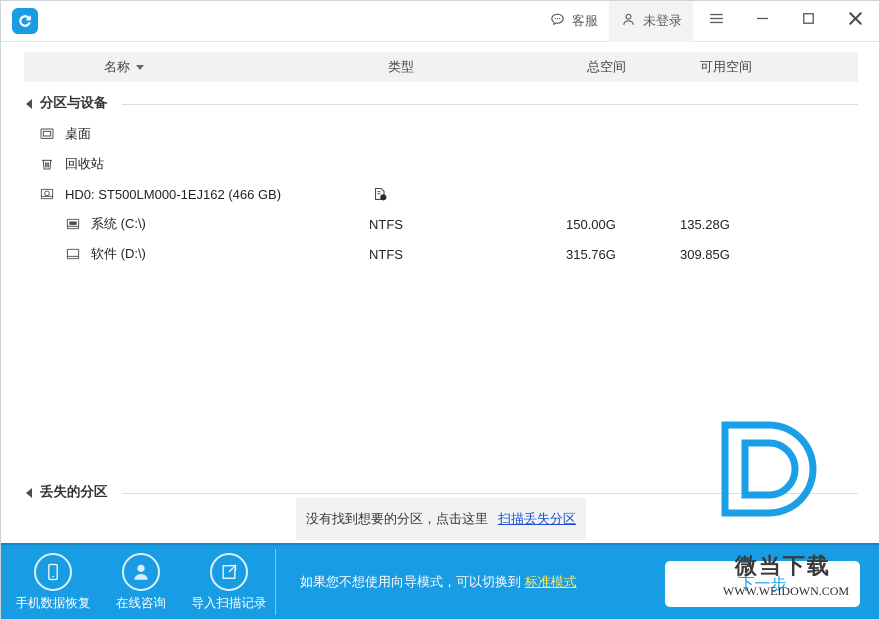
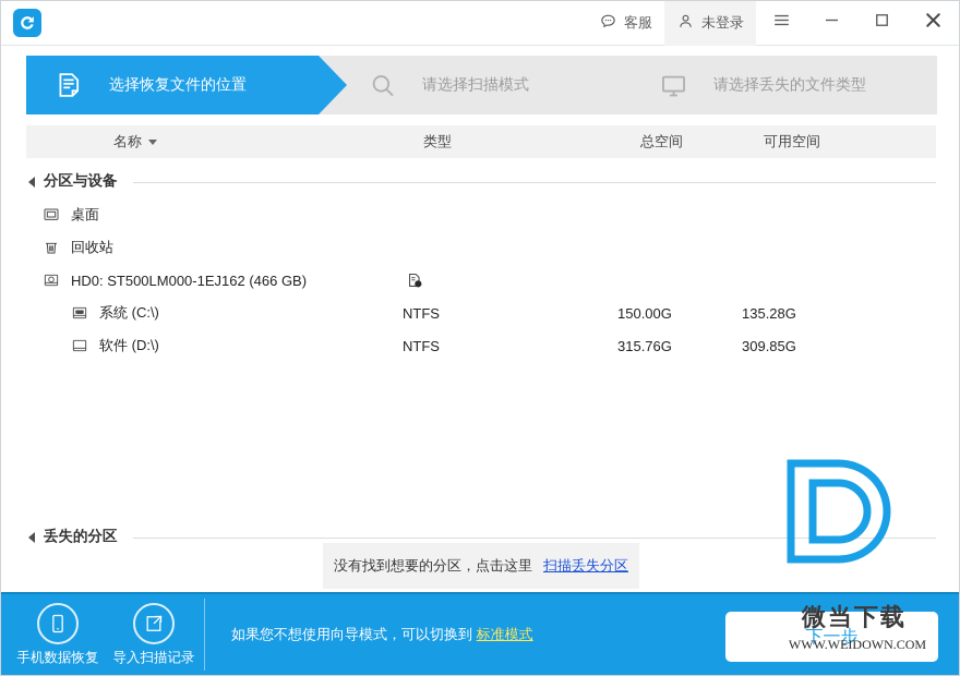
  客服
  未登录
+ 选择恢复文件的位置
+ 请选择扫描模式
+ 请选择丢失的文件类型
  名称
  类型
  总空间
  可用空间
  分区与设备
  桌面
  回收站
  HD0: ST500LM000-1EJ162 (466 GB)
  系统 (C:\)
  NTFS
  150.00G
  135.28G
  软件 (D:\)
  NTFS
  315.76G
  309.85G
  丢失的分区
  没有找到想要的分区，点击这里
  扫描丢失分区
  微当下载
  WWW.WEIDOWN.COM
  手机数据恢复
- 在线咨询
  导入扫描记录
  如果您不想使用向导模式，可以切换到 标准模式
  下一步
